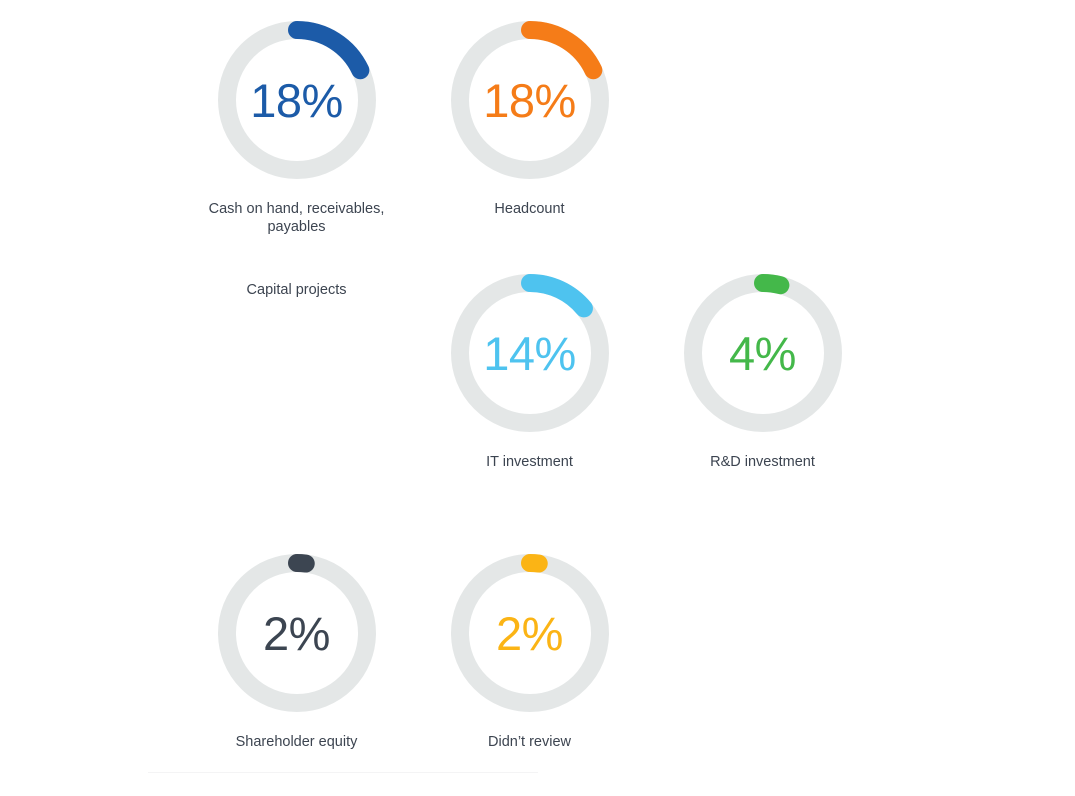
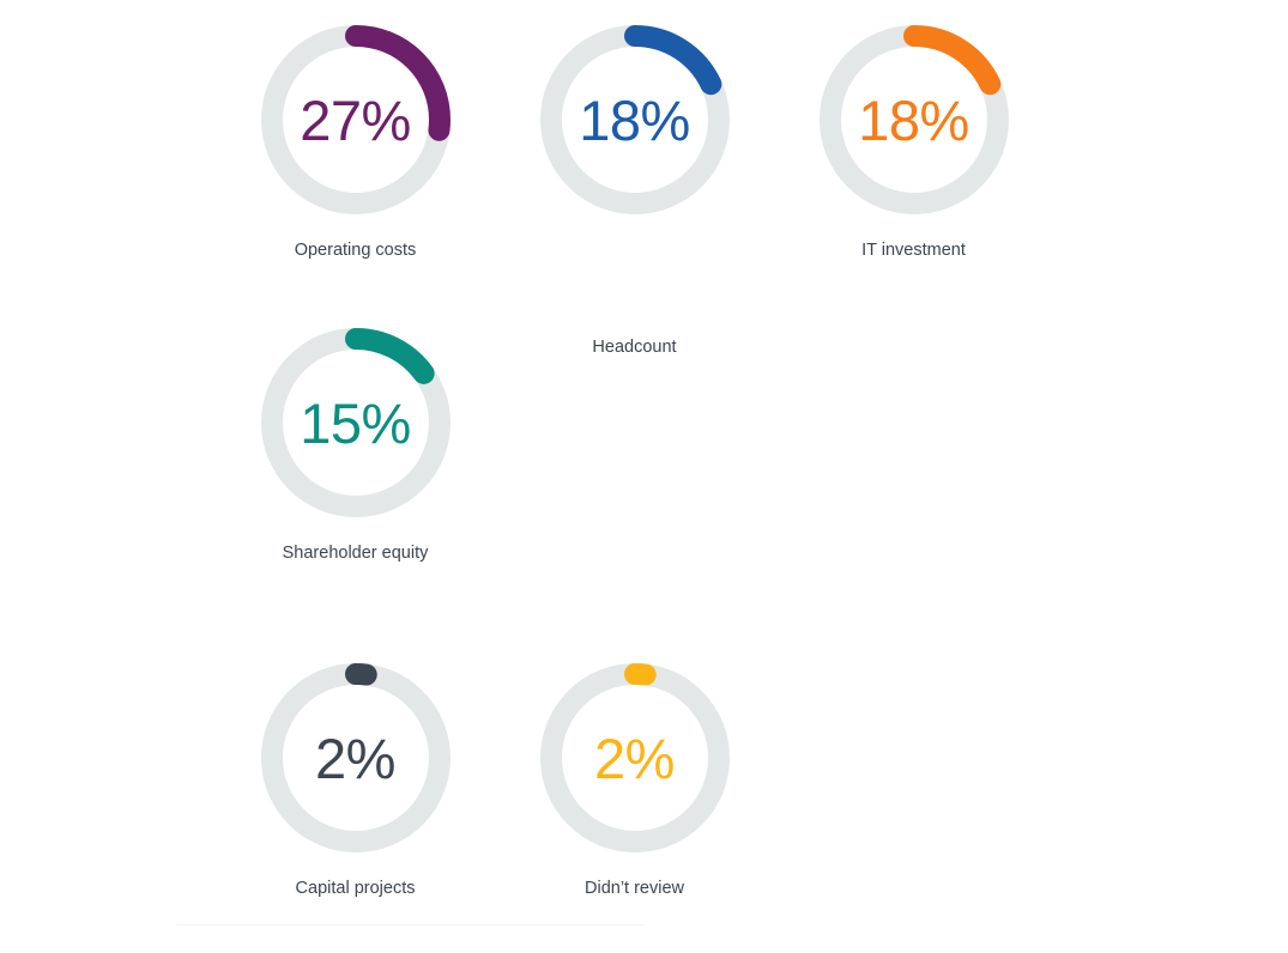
+ 27%
+ Operating costs
  18%
- Cash on hand, receivables, payables
  18%
- Headcount
+ IT investment
+ 15%
- Capital projects
+ Shareholder equity
- 14%
- IT investment
+ Headcount
- 4%
- R&D investment
  2%
- Shareholder equity
+ Capital projects
  2%
  Didn’t review
